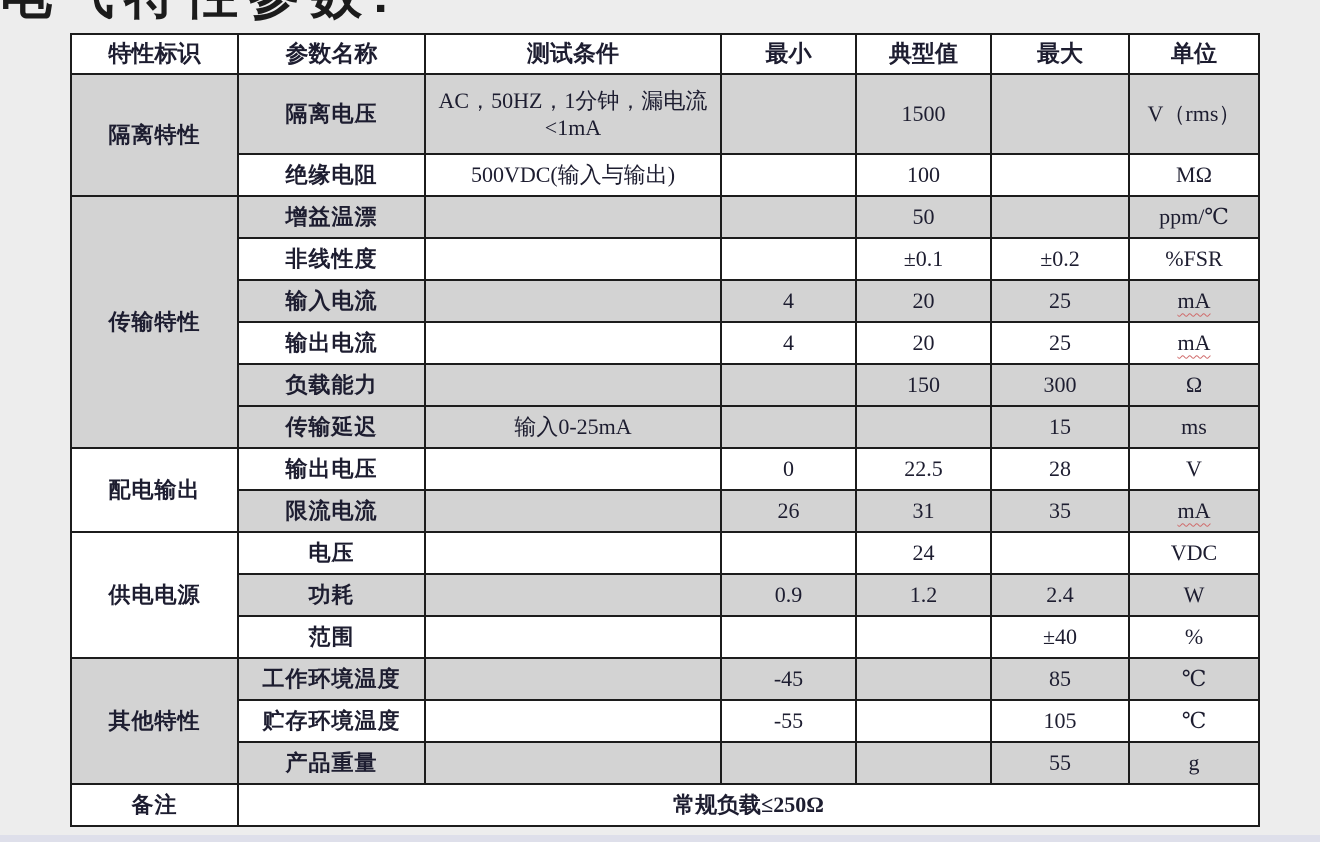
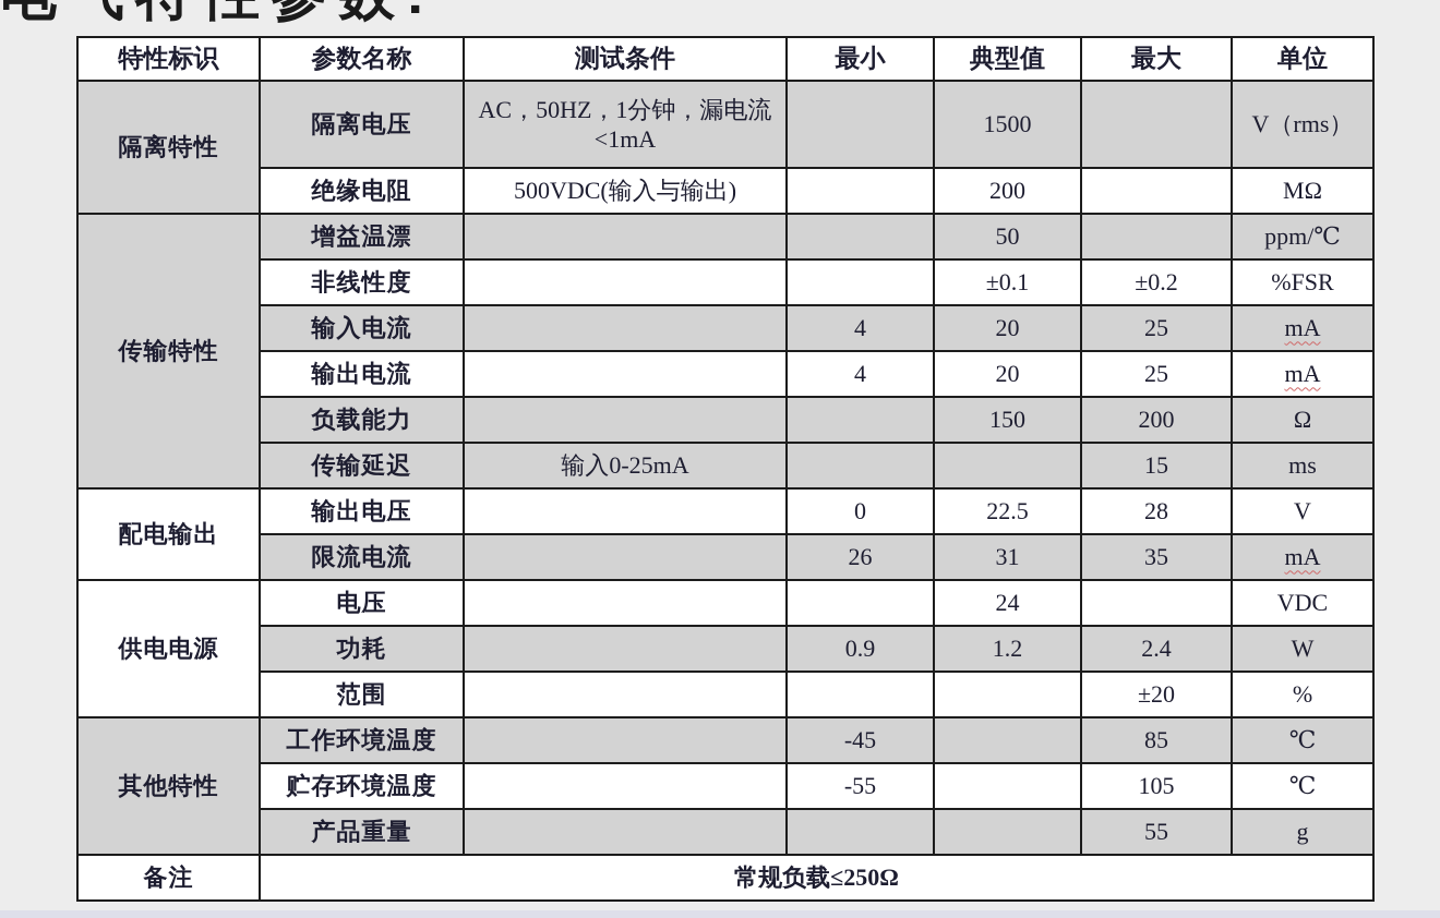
  特性标识	参数名称	测试条件	最小	典型值	最大	单位
  隔离特性	隔离电压	AC，50HZ，1分钟，漏电流<1mA		1500		V（rms）
- 绝缘电阻	500VDC(输入与输出)		100		MΩ
+ 绝缘电阻	500VDC(输入与输出)		200		MΩ
  传输特性	增益温漂			50		ppm/℃
  非线性度			±0.1	±0.2	%FSR
  输入电流		4	20	25	mA
  输出电流		4	20	25	mA
- 负载能力			150	300	Ω
+ 负载能力			150	200	Ω
  传输延迟	输入0-25mA			15	ms
  配电输出	输出电压		0	22.5	28	V
  限流电流		26	31	35	mA
  供电电源	电压			24		VDC
  功耗		0.9	1.2	2.4	W
- 范围				±40	%
+ 范围				±20	%
  其他特性	工作环境温度		-45		85	℃
  贮存环境温度		-55		105	℃
  产品重量				55	g
  备注	常规负载≤250Ω
